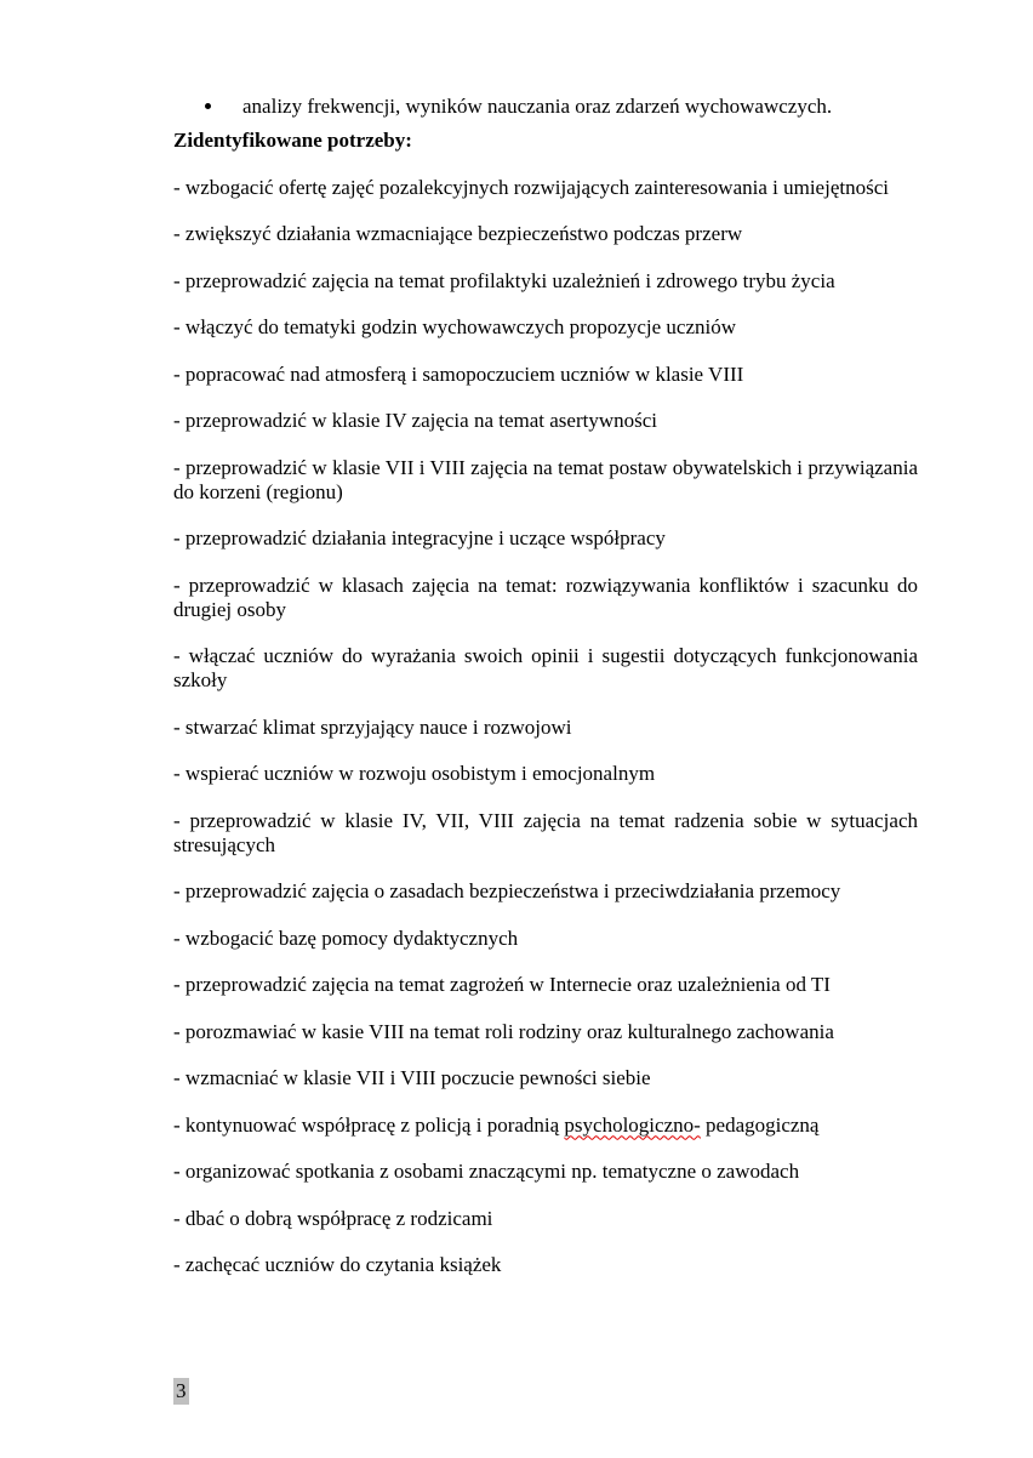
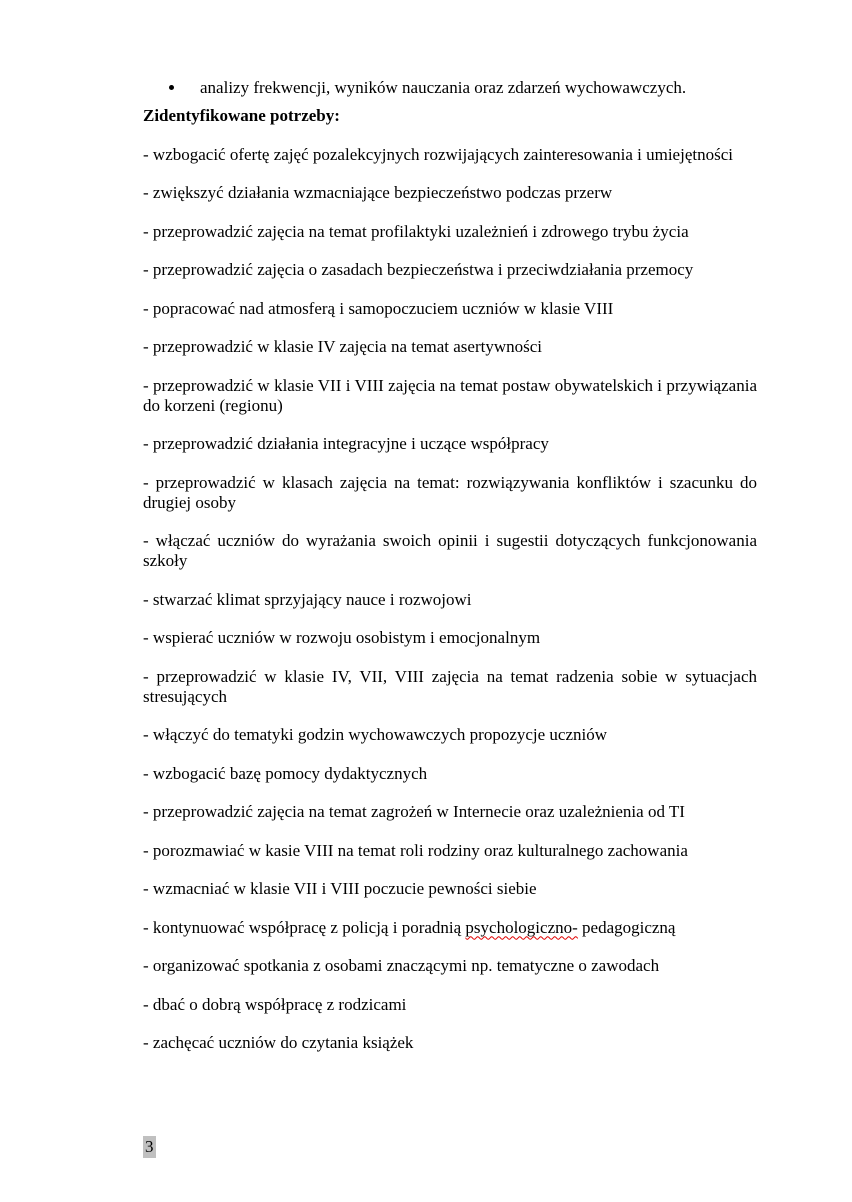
  analizy frekwencji, wyników nauczania oraz zdarzeń wychowawczych.
  Zidentyfikowane potrzeby:
  - wzbogacić ofertę zajęć pozalekcyjnych rozwijających zainteresowania i umiejętności
  - zwiększyć działania wzmacniające bezpieczeństwo podczas przerw
  - przeprowadzić zajęcia na temat profilaktyki uzależnień i zdrowego trybu życia
- - włączyć do tematyki godzin wychowawczych propozycje uczniów
+ - przeprowadzić zajęcia o zasadach bezpieczeństwa i przeciwdziałania przemocy
  - popracować nad atmosferą i samopoczuciem uczniów w klasie VIII
  - przeprowadzić w klasie IV zajęcia na temat asertywności
  - przeprowadzić w klasie VII i VIII zajęcia na temat postaw obywatelskich i przywiązania do korzeni (regionu)
  - przeprowadzić działania integracyjne i uczące współpracy
  - przeprowadzić w klasach zajęcia na temat: rozwiązywania konfliktów i szacunku do drugiej osoby
  - włączać uczniów do wyrażania swoich opinii i sugestii dotyczących funkcjonowania szkoły
  - stwarzać klimat sprzyjający nauce i rozwojowi
  - wspierać uczniów w rozwoju osobistym i emocjonalnym
  - przeprowadzić w klasie IV, VII, VIII zajęcia na temat radzenia sobie w sytuacjach stresujących
- - przeprowadzić zajęcia o zasadach bezpieczeństwa i przeciwdziałania przemocy
+ - włączyć do tematyki godzin wychowawczych propozycje uczniów
  - wzbogacić bazę pomocy dydaktycznych
  - przeprowadzić zajęcia na temat zagrożeń w Internecie oraz uzależnienia od TI
  - porozmawiać w kasie VIII na temat roli rodziny oraz kulturalnego zachowania
  - wzmacniać w klasie VII i VIII poczucie pewności siebie
  - kontynuować współpracę z policją i poradnią psychologiczno- pedagogiczną
  - organizować spotkania z osobami znaczącymi np. tematyczne o zawodach
  - dbać o dobrą współpracę z rodzicami
  - zachęcać uczniów do czytania książek
  3
